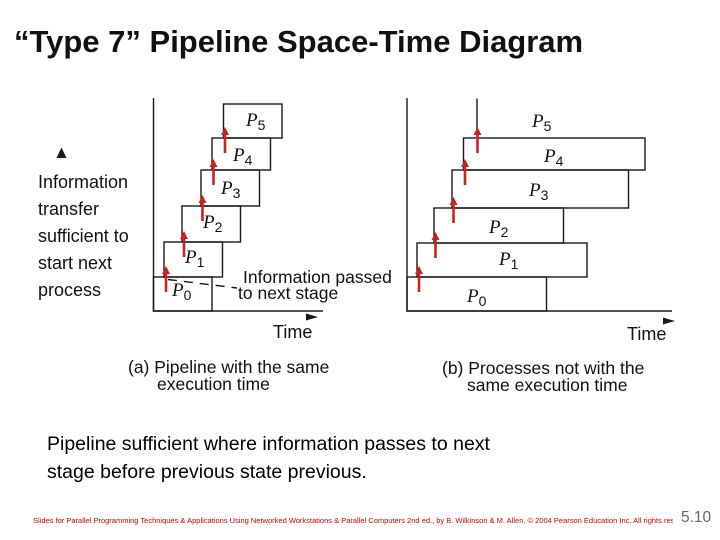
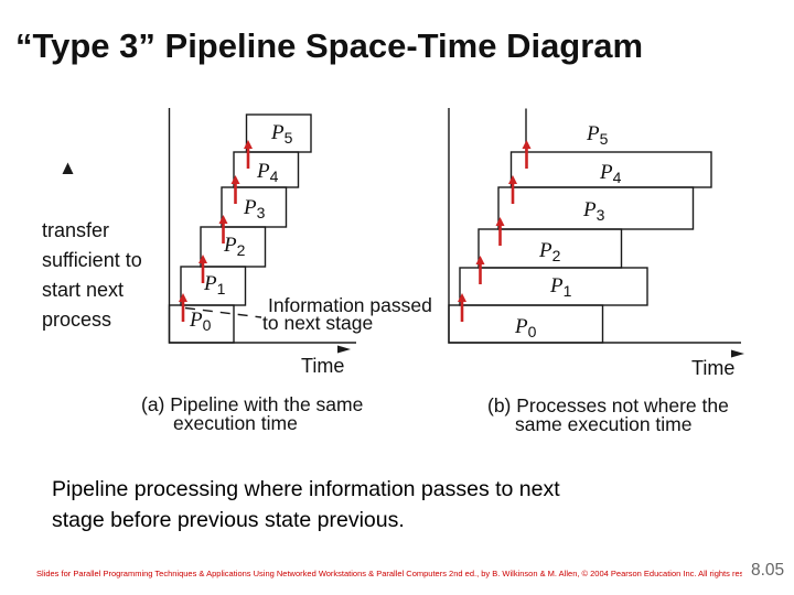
- “Type 7” Pipeline Space-Time Diagram
+ “Type 3” Pipeline Space-Time Diagram
- Information
  transfer
  sufficient to
  start next
  process
  P0
  P1
  P2
  P3
  P4
  P5
  Time
  (a) Pipeline with the same
  execution time
  Information passed
  to next stage
  P0
  P1
  P2
  P3
  P4
  P5
  Time
- (b) Processes not with the
+ (b) Processes not where the
  same execution time
- Pipeline sufficient where information passes to next
+ Pipeline processing where information passes to next
  stage before previous state previous.
  Slides for Parallel Programming Techniques & Applications Using Networked Workstations & Parallel Computers 2nd ed., by B. Wilkinson & M. Allen, © 2004 Pearson Education Inc. All rights res
- 5.10
+ 8.05
